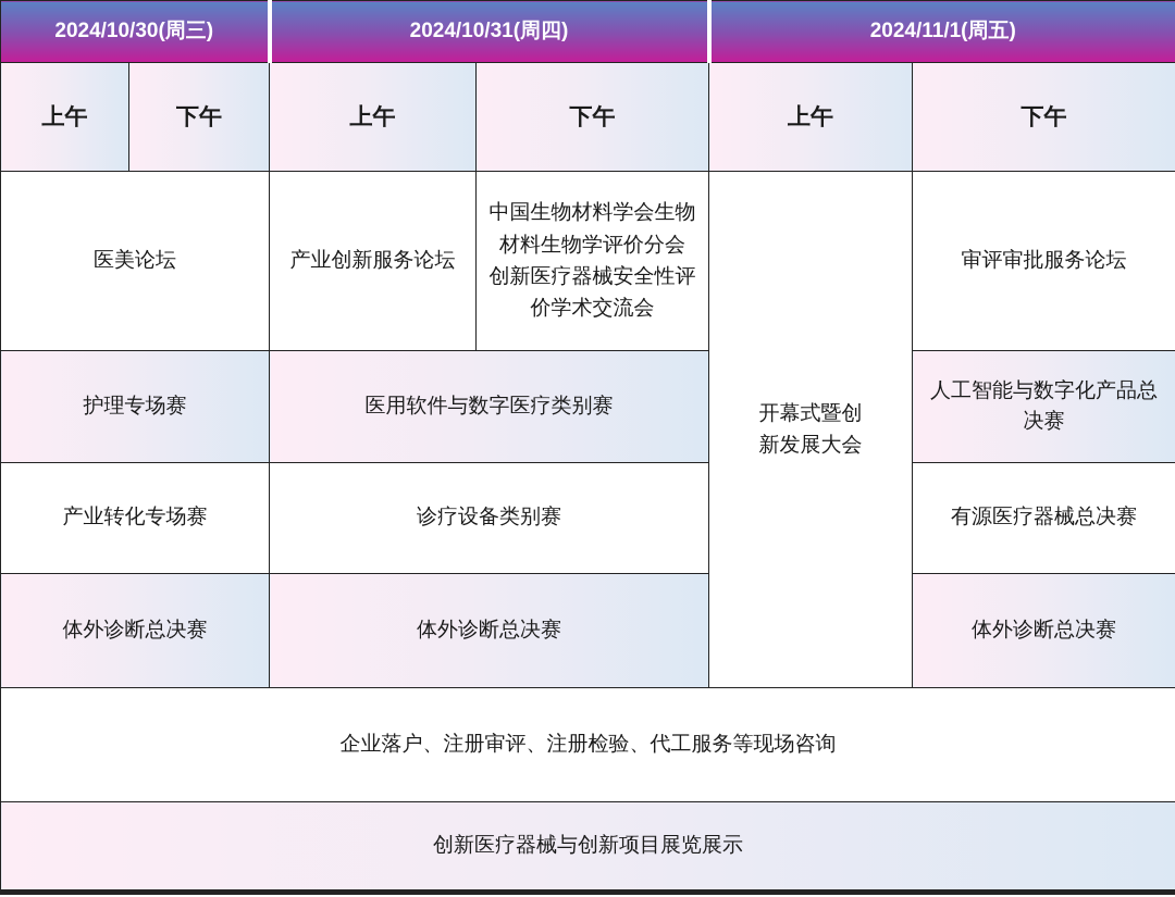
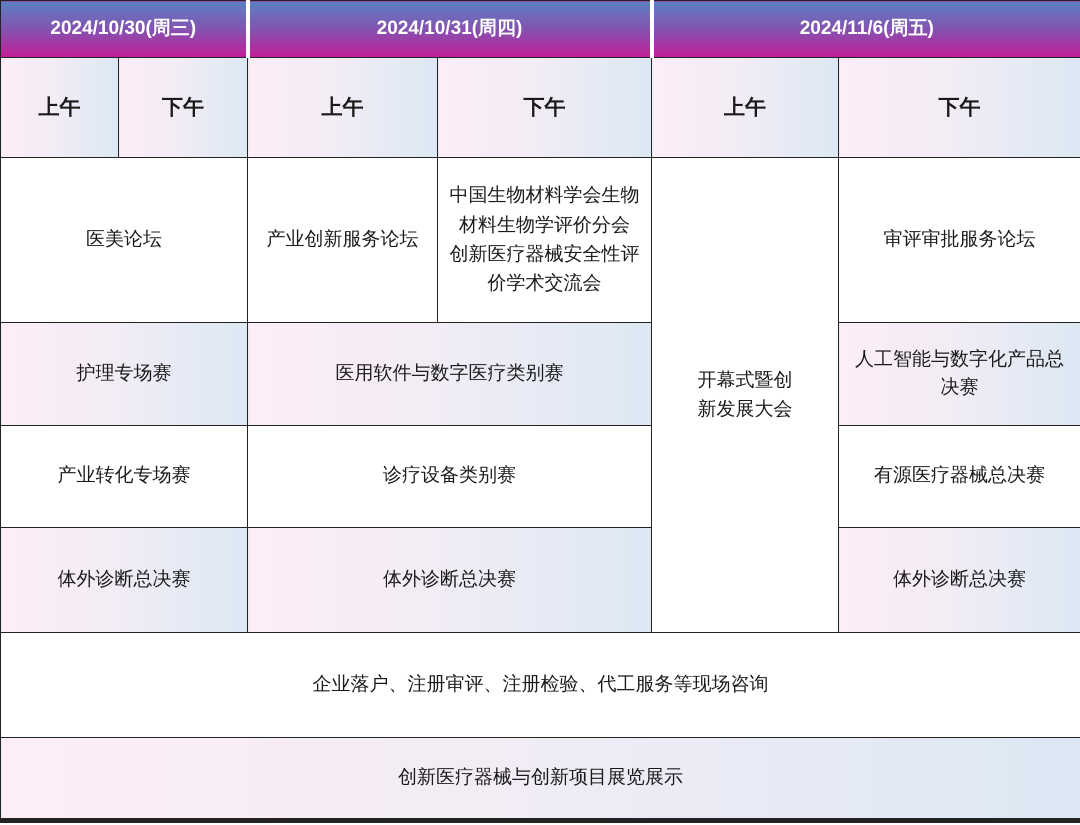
- 2024/10/30(周三)	2024/10/31(周四)	2024/11/1(周五)
+ 2024/10/30(周三)	2024/10/31(周四)	2024/11/6(周五)
  上午	下午	上午	下午	上午	下午
  医美论坛	产业创新服务论坛	中国生物材料学会生物材料生物学评价分会 创新医疗器械安全性评价学术交流会	开幕式暨创新发展大会	审评审批服务论坛
  护理专场赛	医用软件与数字医疗类别赛	人工智能与数字化产品总决赛
  产业转化专场赛	诊疗设备类别赛	有源医疗器械总决赛
  体外诊断总决赛	体外诊断总决赛	体外诊断总决赛
  企业落户、注册审评、注册检验、代工服务等现场咨询
  创新医疗器械与创新项目展览展示
